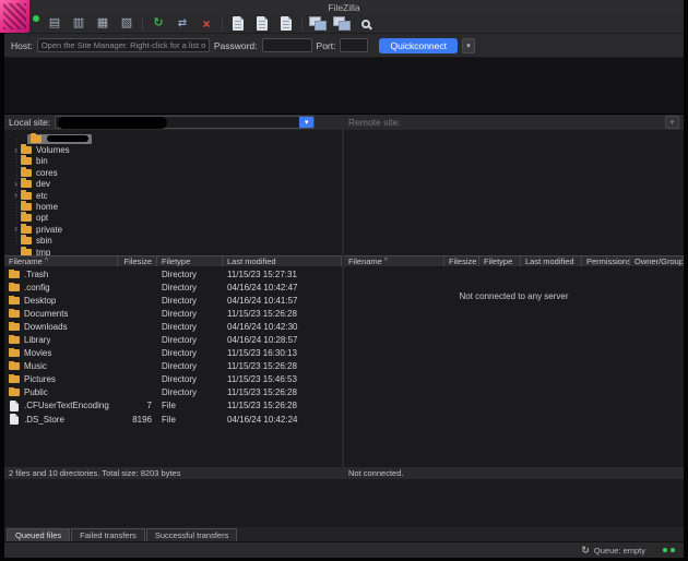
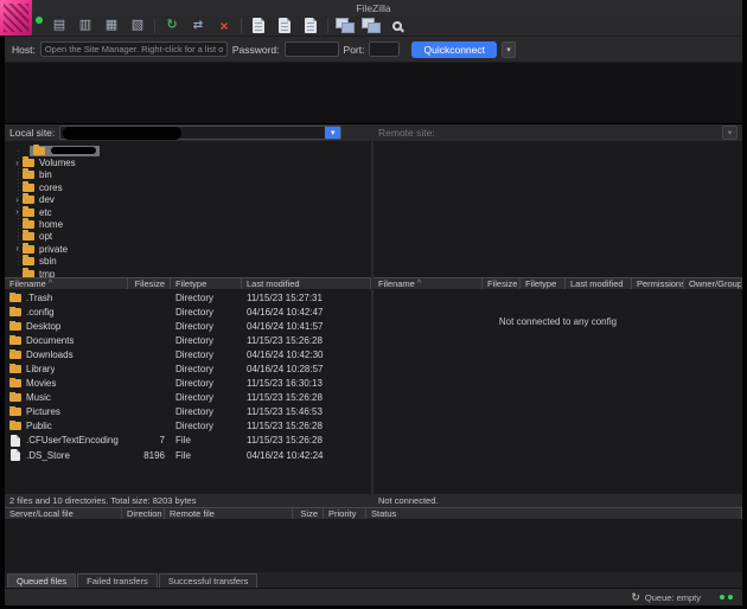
  FileZilla
  ▤
  ▥
  ▦
  ▧
  ↻
  ⇄
  ×
  Host:
  Open the Site Manager. Right-click for a list o
  Password:
  Port:
  Quickconnect
  Local site:
  ›
  Volumes
  bin
  cores
  ›
  dev
  ›
  etc
  home
  opt
  ›
  private
  sbin
  tmp
  Filename
  Filesize
  Filetype
  Last modified
  .Trash
  Directory
  11/15/23 15:27:31
  .config
  Directory
  04/16/24 10:42:47
  Desktop
  Directory
  04/16/24 10:41:57
  Documents
  Directory
  11/15/23 15:26:28
  Downloads
  Directory
  04/16/24 10:42:30
  Library
  Directory
  04/16/24 10:28:57
  Movies
  Directory
  11/15/23 16:30:13
  Music
  Directory
  11/15/23 15:26:28
  Pictures
  Directory
  11/15/23 15:46:53
  Public
  Directory
  11/15/23 15:26:28
  .CFUserTextEncoding
  7
  File
  11/15/23 15:26:28
  .DS_Store
  8196
  File
  04/16/24 10:42:24
  2 files and 10 directories. Total size: 8203 bytes
  Remote site:
  Filename
  Filesize
  Filetype
  Last modified
  Permissions
  Owner/Group
- Not connected to any server
+ Not connected to any config
  Not connected.
+ Server/Local file
+ Direction
+ Remote file
+ Size
+ Priority
+ Status
  Queued files
  Failed transfers
  Successful transfers
  ↻
  Queue: empty
